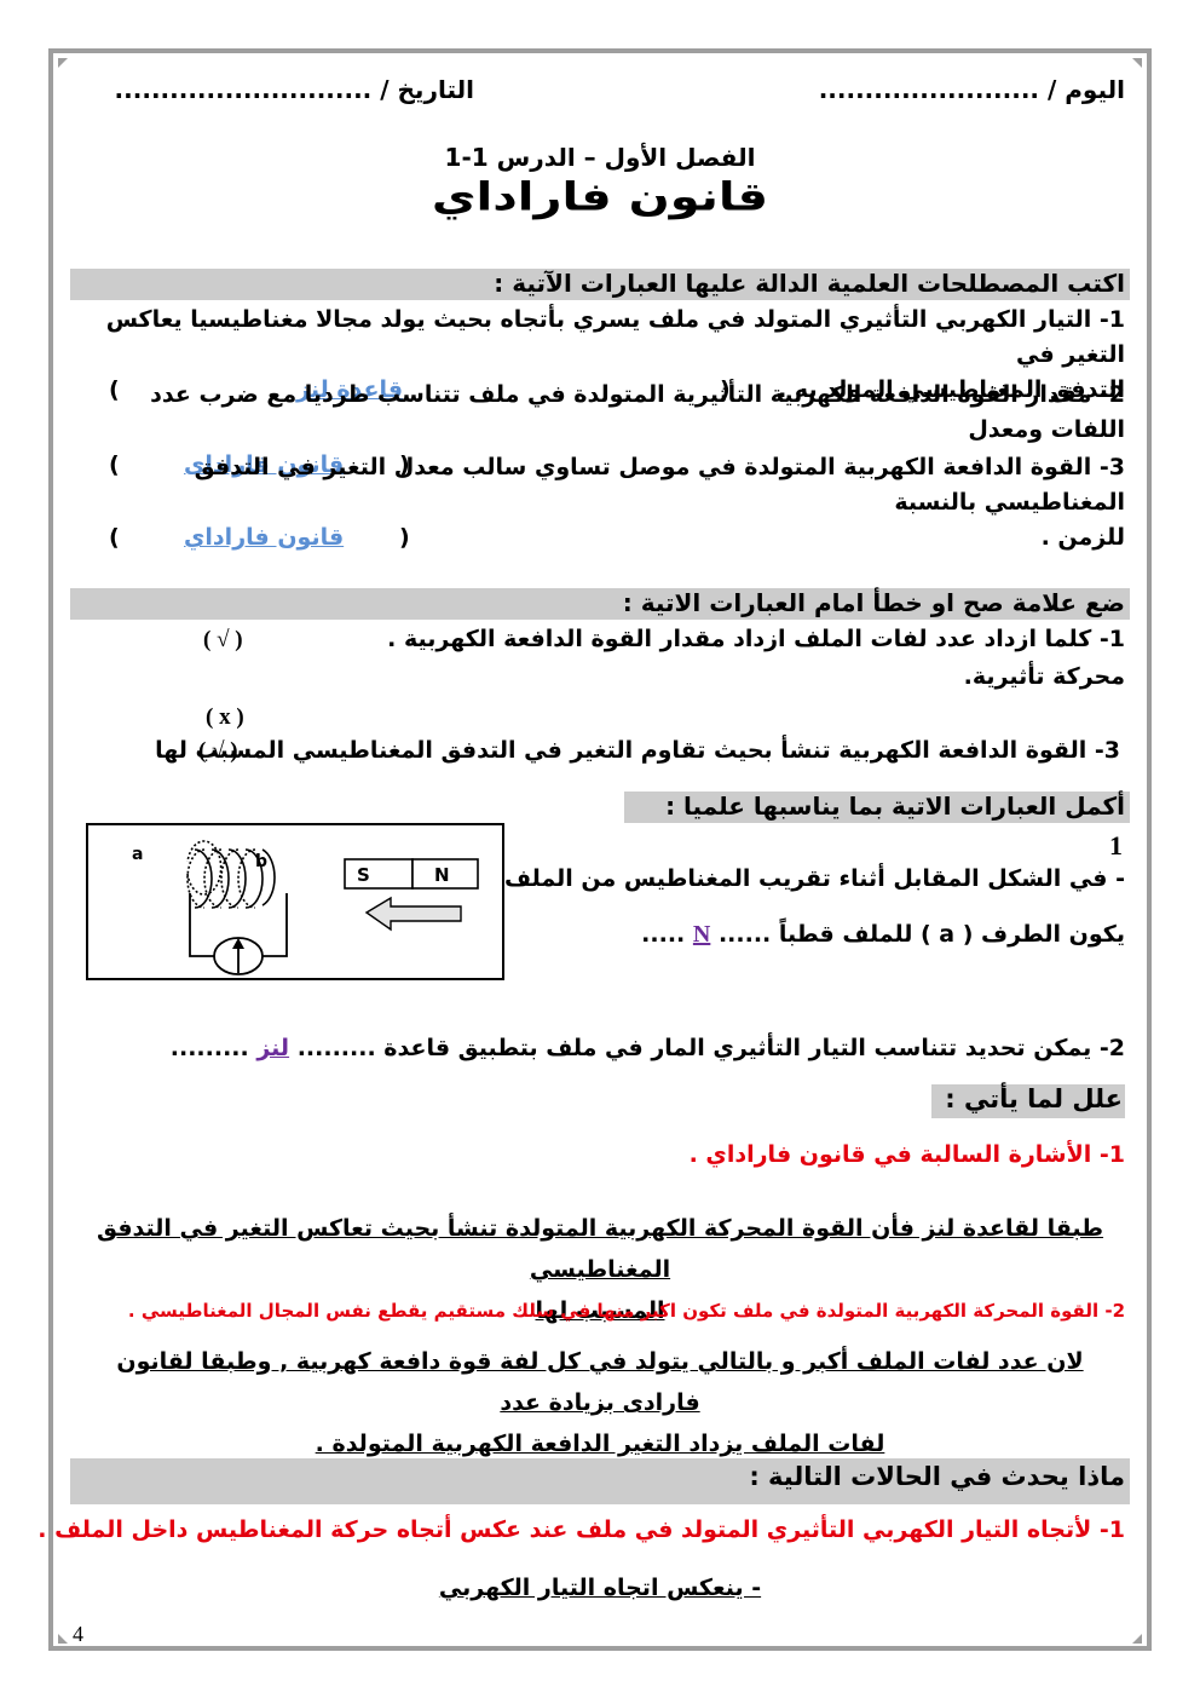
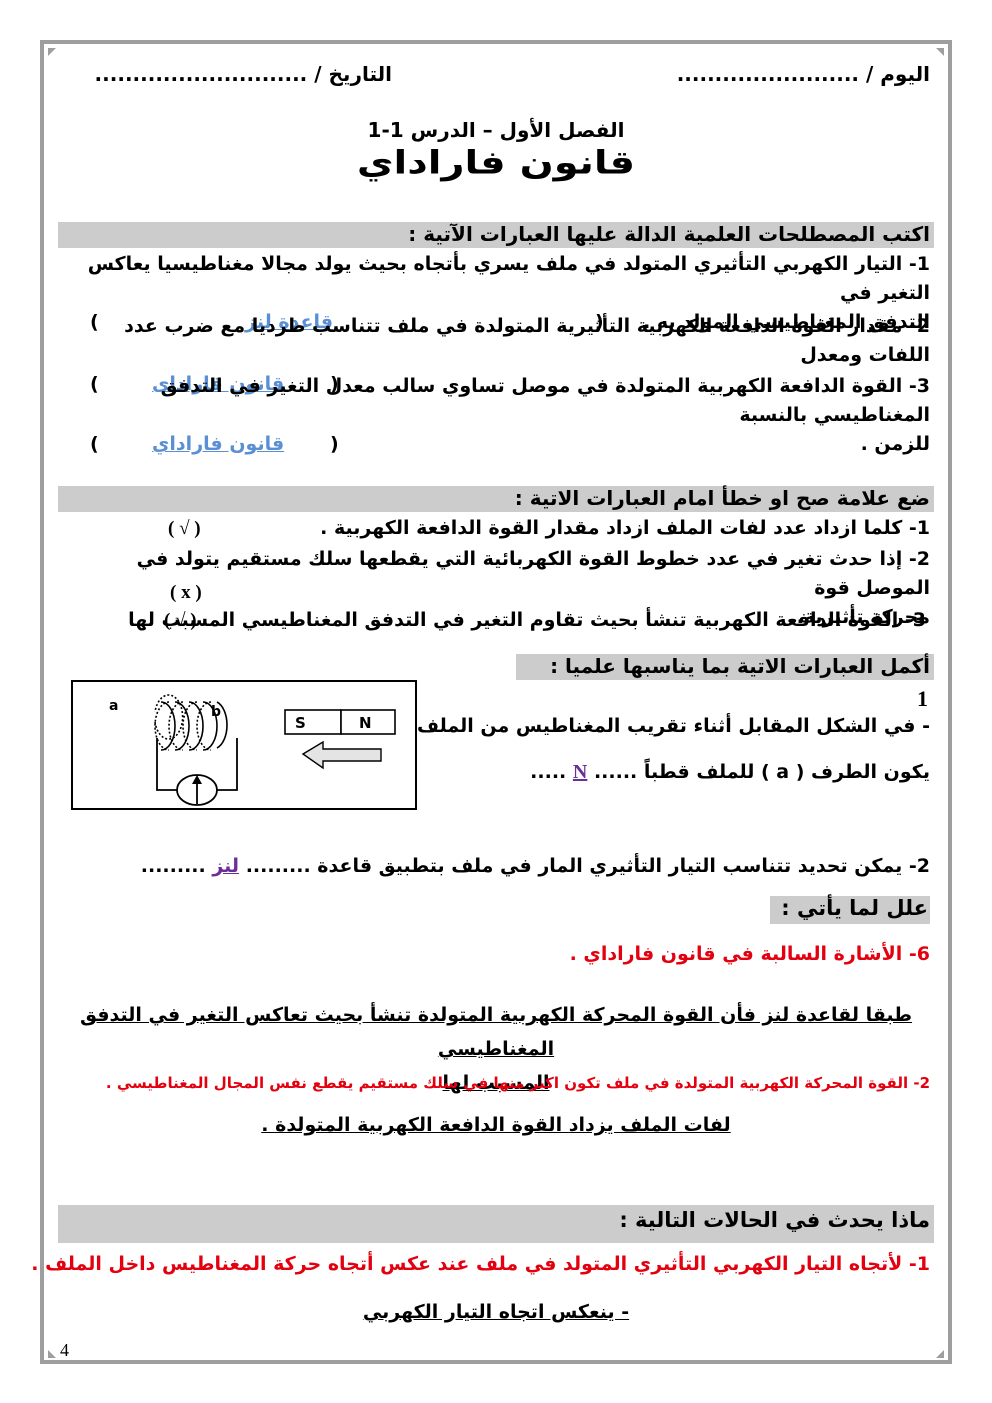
  اليوم / ........................
  التاريخ / ............................
  الفصل الأول – الدرس 1-1
  قانون فاراداي
  اكتب المصطلحات العلمية الدالة عليها العبارات الآتية :
  1- التيار الكهربي التأثيري المتولد في ملف يسري بأتجاه بحيث يولد مجالا مغناطيسيا يعاكس التغير في
  التدفق المغناطيسي المولد به .
  (
  قاعدة لنز
  )
  2- مقدار القوة الدافعة الكهربية التأثيرية المتولدة في ملف تتناسب طرديا مع ضرب عدد اللفات ومعدل
  (
  قانون فاراداى
  )
  3- القوة الدافعة الكهربية المتولدة في موصل تساوي سالب معدل التغير في التدفق المغناطيسي بالنسبة
  للزمن .
  (
  قانون فاراداي
  )
  ضع علامة صح او خطأ امام العبارات الاتية :
  1- كلما ازداد عدد لفات الملف ازداد مقدار القوة الدافعة الكهربية .
  ( √ )
+ 2- إذا حدث تغير في عدد خطوط القوة الكهربائية التي يقطعها سلك مستقيم يتولد في الموصل قوة
  محركة تأثيرية.
  ( x )
  3- القوة الدافعة الكهربية تنشأ بحيث تقاوم التغير في التدفق المغناطيسي المسبب لها
  ( √ )
  أكمل العبارات الاتية بما يناسبها علميا :
  1
  - في الشكل المقابل أثناء تقريب المغناطيس من الملف
  يكون الطرف ( a ) للملف قطباً ...... N .....
  a
  b
  S
  N
  2- يمكن تحديد تتناسب التيار التأثيري المار في ملف بتطبيق قاعدة ......... لنز .........
  علل لما يأتي :
- 1- الأشارة السالبة في قانون فاراداي .
+ 6- الأشارة السالبة في قانون فاراداي .
  طبقا لقاعدة لنز فأن القوة المحركة الكهربية المتولدة تنشأ بحيث تعاكس التغير في التدفق المغناطيسي
  المسبب لها
  2- القوة المحركة الكهربية المتولدة في ملف تكون اكبر منها في سلك مستقيم يقطع نفس المجال المغناطيسي .
- لان عدد لفات الملف أكبر و بالتالي يتولد في كل لفة قوة دافعة كهربية , وطبقا لقانون فارادى بزيادة عدد
- لفات الملف يزداد التغير الدافعة الكهربية المتولدة .
+ لفات الملف يزداد القوة الدافعة الكهربية المتولدة .
  ماذا يحدث في الحالات التالية :
  1- لأتجاه التيار الكهربي التأثيري المتولد في ملف عند عكس أتجاه حركة المغناطيس داخل الملف .
  - ينعكس اتجاه التيار الكهربي
  4
